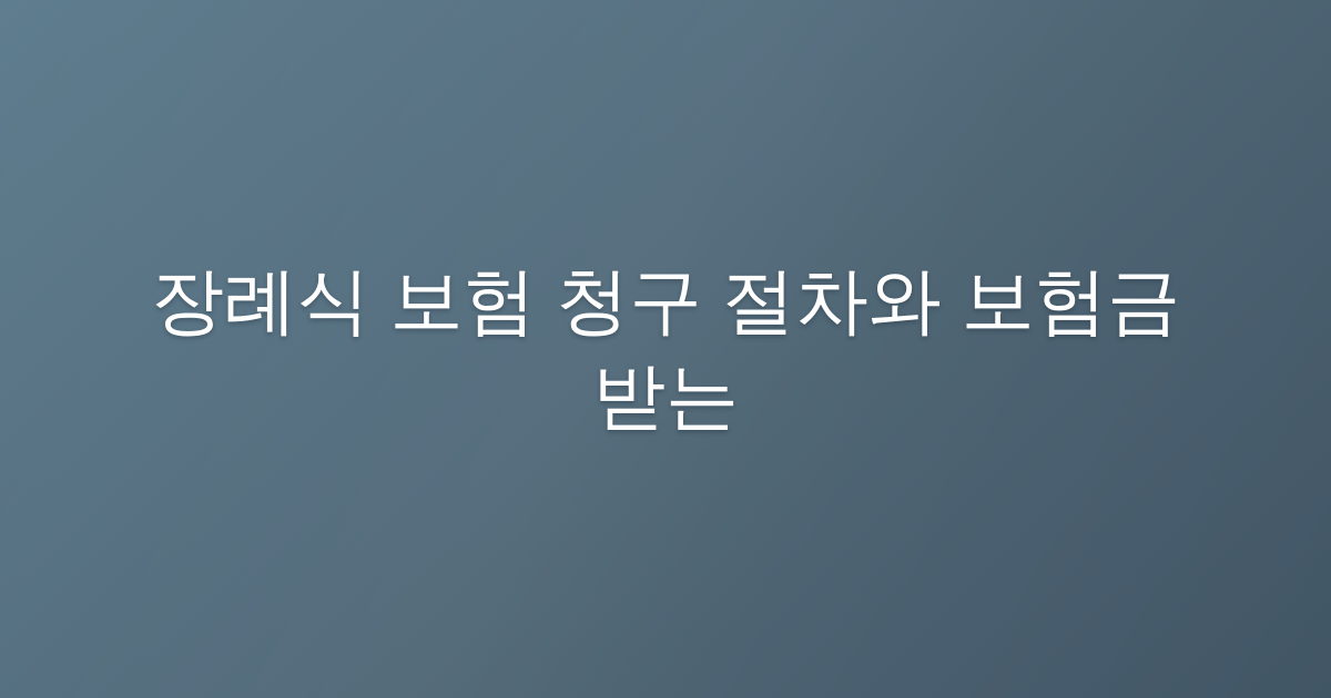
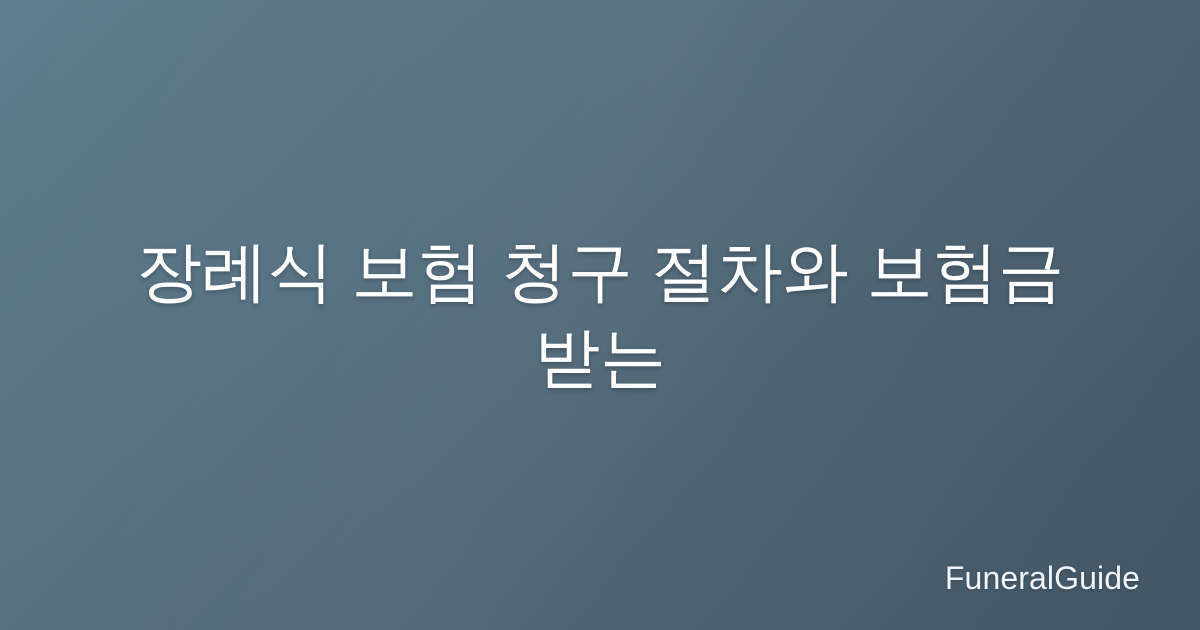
  장례식 보험 청구 절차와 보험금 받는
+ FuneralGuide
